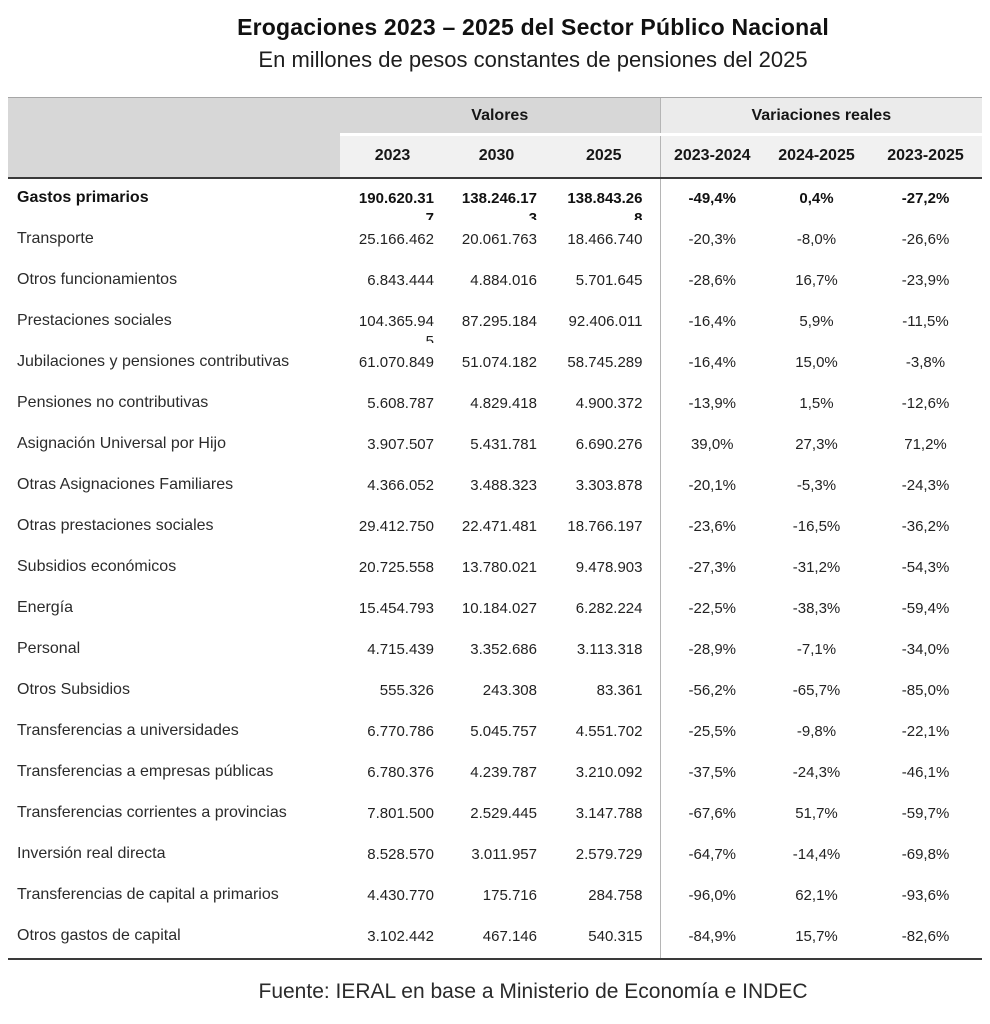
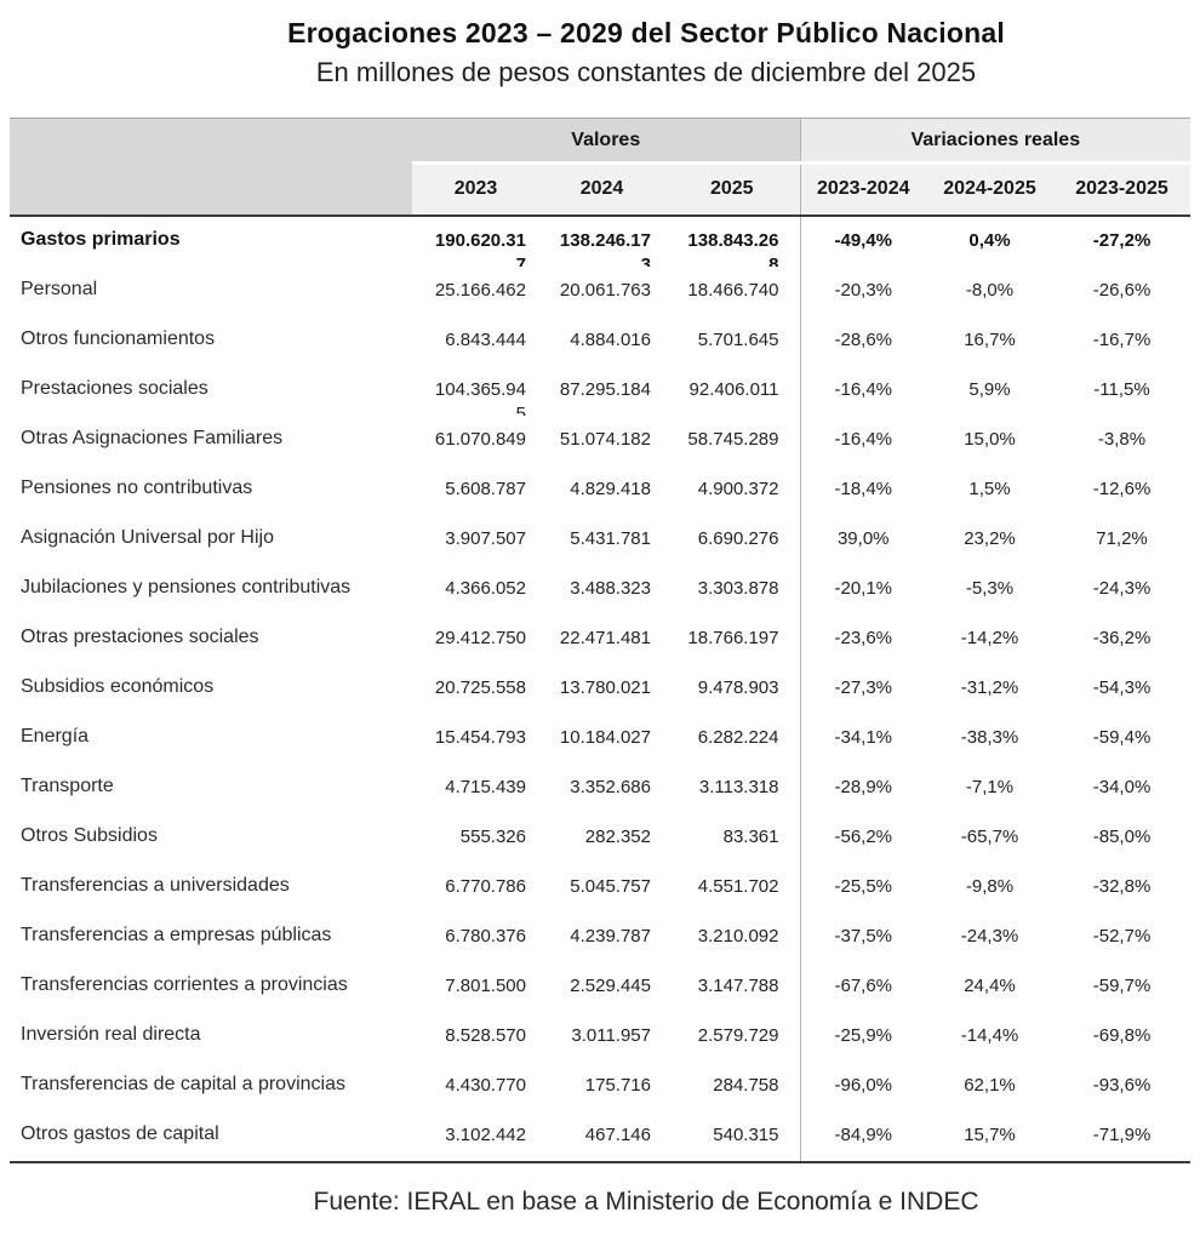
- Erogaciones 2023 – 2025 del Sector Público Nacional
+ Erogaciones 2023 – 2029 del Sector Público Nacional
- En millones de pesos constantes de pensiones del 2025
+ En millones de pesos constantes de diciembre del 2025
  	Valores	Variaciones reales
- 2023	2030	2025	2023-2024	2024-2025	2023-2025
+ 2023	2024	2025	2023-2024	2024-2025	2023-2025
  Gastos primarios	190.620.317	138.246.173	138.843.268	-49,4%	0,4%	-27,2%
- Transporte	25.166.462	20.061.763	18.466.740	-20,3%	-8,0%	-26,6%
+ Personal	25.166.462	20.061.763	18.466.740	-20,3%	-8,0%	-26,6%
- Otros funcionamientos	6.843.444	4.884.016	5.701.645	-28,6%	16,7%	-23,9%
+ Otros funcionamientos	6.843.444	4.884.016	5.701.645	-28,6%	16,7%	-16,7%
  Prestaciones sociales	104.365.945	87.295.184	92.406.011	-16,4%	5,9%	-11,5%
- Jubilaciones y pensiones contributivas	61.070.849	51.074.182	58.745.289	-16,4%	15,0%	-3,8%
+ Otras Asignaciones Familiares	61.070.849	51.074.182	58.745.289	-16,4%	15,0%	-3,8%
- Pensiones no contributivas	5.608.787	4.829.418	4.900.372	-13,9%	1,5%	-12,6%
+ Pensiones no contributivas	5.608.787	4.829.418	4.900.372	-18,4%	1,5%	-12,6%
- Asignación Universal por Hijo	3.907.507	5.431.781	6.690.276	39,0%	27,3%	71,2%
+ Asignación Universal por Hijo	3.907.507	5.431.781	6.690.276	39,0%	23,2%	71,2%
- Otras Asignaciones Familiares	4.366.052	3.488.323	3.303.878	-20,1%	-5,3%	-24,3%
+ Jubilaciones y pensiones contributivas	4.366.052	3.488.323	3.303.878	-20,1%	-5,3%	-24,3%
- Otras prestaciones sociales	29.412.750	22.471.481	18.766.197	-23,6%	-16,5%	-36,2%
+ Otras prestaciones sociales	29.412.750	22.471.481	18.766.197	-23,6%	-14,2%	-36,2%
  Subsidios económicos	20.725.558	13.780.021	9.478.903	-27,3%	-31,2%	-54,3%
- Energía	15.454.793	10.184.027	6.282.224	-22,5%	-38,3%	-59,4%
+ Energía	15.454.793	10.184.027	6.282.224	-34,1%	-38,3%	-59,4%
- Personal	4.715.439	3.352.686	3.113.318	-28,9%	-7,1%	-34,0%
+ Transporte	4.715.439	3.352.686	3.113.318	-28,9%	-7,1%	-34,0%
- Otros Subsidios	555.326	243.308	83.361	-56,2%	-65,7%	-85,0%
+ Otros Subsidios	555.326	282.352	83.361	-56,2%	-65,7%	-85,0%
- Transferencias a universidades	6.770.786	5.045.757	4.551.702	-25,5%	-9,8%	-22,1%
+ Transferencias a universidades	6.770.786	5.045.757	4.551.702	-25,5%	-9,8%	-32,8%
- Transferencias a empresas públicas	6.780.376	4.239.787	3.210.092	-37,5%	-24,3%	-46,1%
+ Transferencias a empresas públicas	6.780.376	4.239.787	3.210.092	-37,5%	-24,3%	-52,7%
- Transferencias corrientes a provincias	7.801.500	2.529.445	3.147.788	-67,6%	51,7%	-59,7%
+ Transferencias corrientes a provincias	7.801.500	2.529.445	3.147.788	-67,6%	24,4%	-59,7%
- Inversión real directa	8.528.570	3.011.957	2.579.729	-64,7%	-14,4%	-69,8%
+ Inversión real directa	8.528.570	3.011.957	2.579.729	-25,9%	-14,4%	-69,8%
- Transferencias de capital a primarios	4.430.770	175.716	284.758	-96,0%	62,1%	-93,6%
+ Transferencias de capital a provincias	4.430.770	175.716	284.758	-96,0%	62,1%	-93,6%
- Otros gastos de capital	3.102.442	467.146	540.315	-84,9%	15,7%	-82,6%
+ Otros gastos de capital	3.102.442	467.146	540.315	-84,9%	15,7%	-71,9%
  Fuente: IERAL en base a Ministerio de Economía e INDEC
